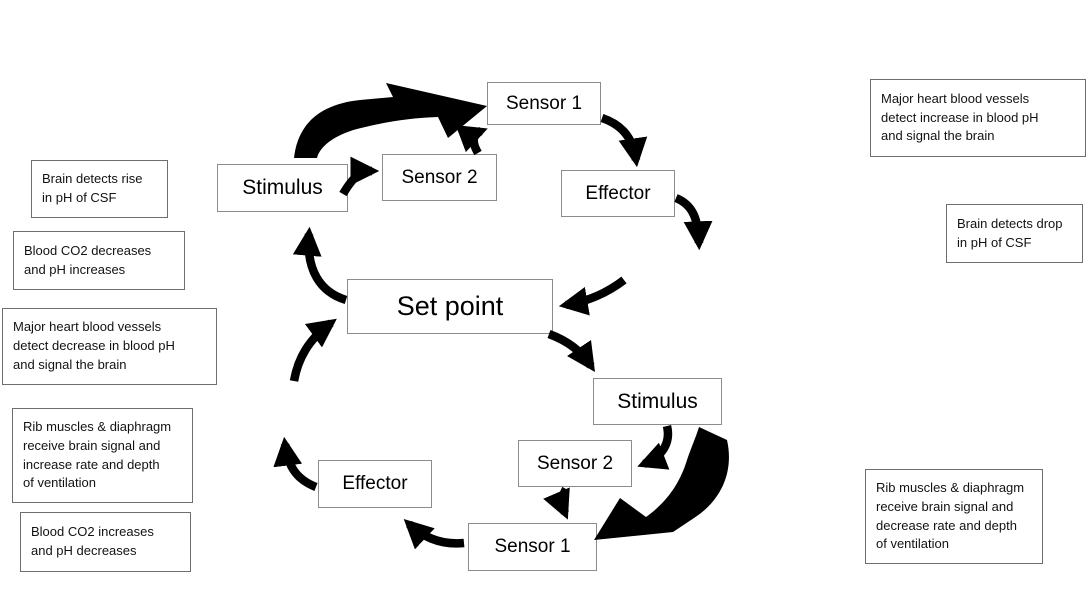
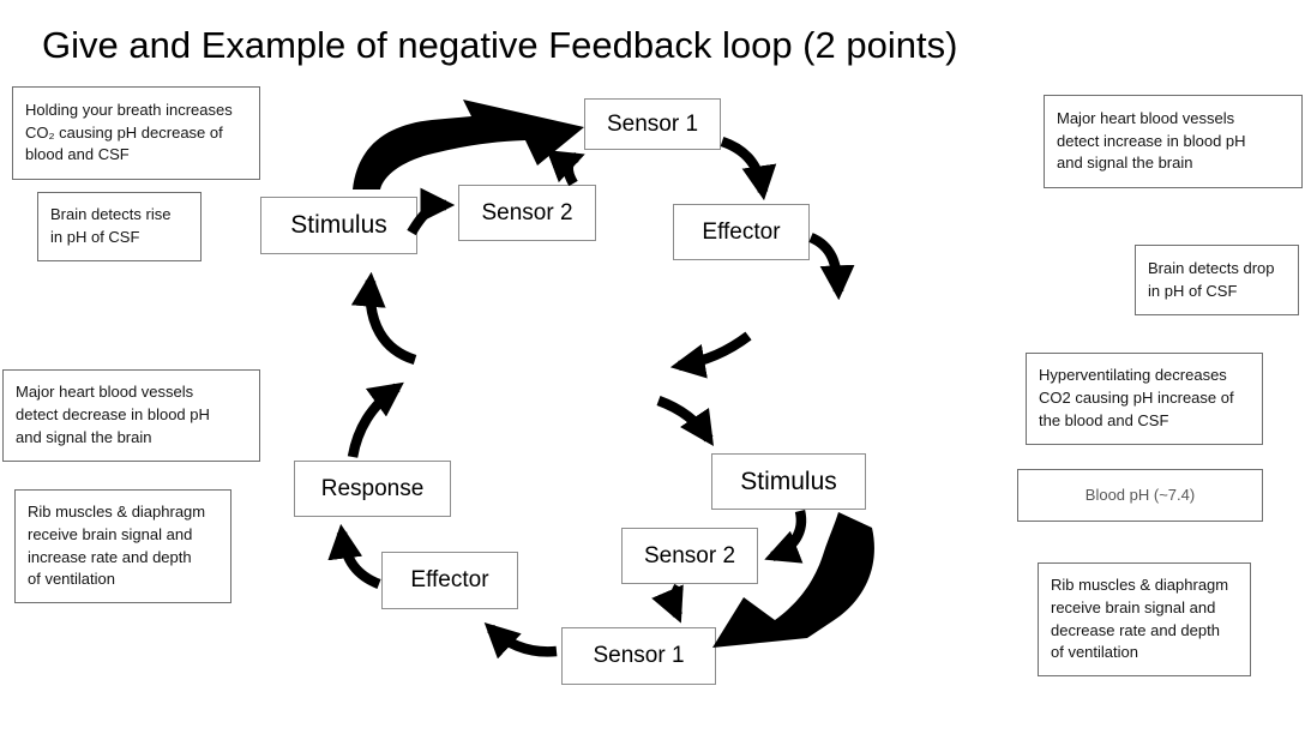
+ Give and Example of negative Feedback loop (2 points)
+ Holding your breath increases
+ CO₂ causing pH decrease of
+ blood and CSF
  Brain detects rise
  in pH of CSF
- Blood CO2 decreases
- and pH increases
  Major heart blood vessels
  detect decrease in blood pH
  and signal the brain
  Rib muscles & diaphragm
  receive brain signal and
  increase rate and depth
  of ventilation
- Blood CO2 increases
- and pH decreases
  Major heart blood vessels
  detect increase in blood pH
  and signal the brain
  Brain detects drop
  in pH of CSF
+ Hyperventilating decreases
+ CO2 causing pH increase of
+ the blood and CSF
+ Blood pH (~7.4)
  Rib muscles & diaphragm
  receive brain signal and
  decrease rate and depth
  of ventilation
  Sensor 1
  Sensor 2
  Stimulus
  Effector
- Set point
  Stimulus
  Sensor 2
  Sensor 1
  Effector
+ Response
